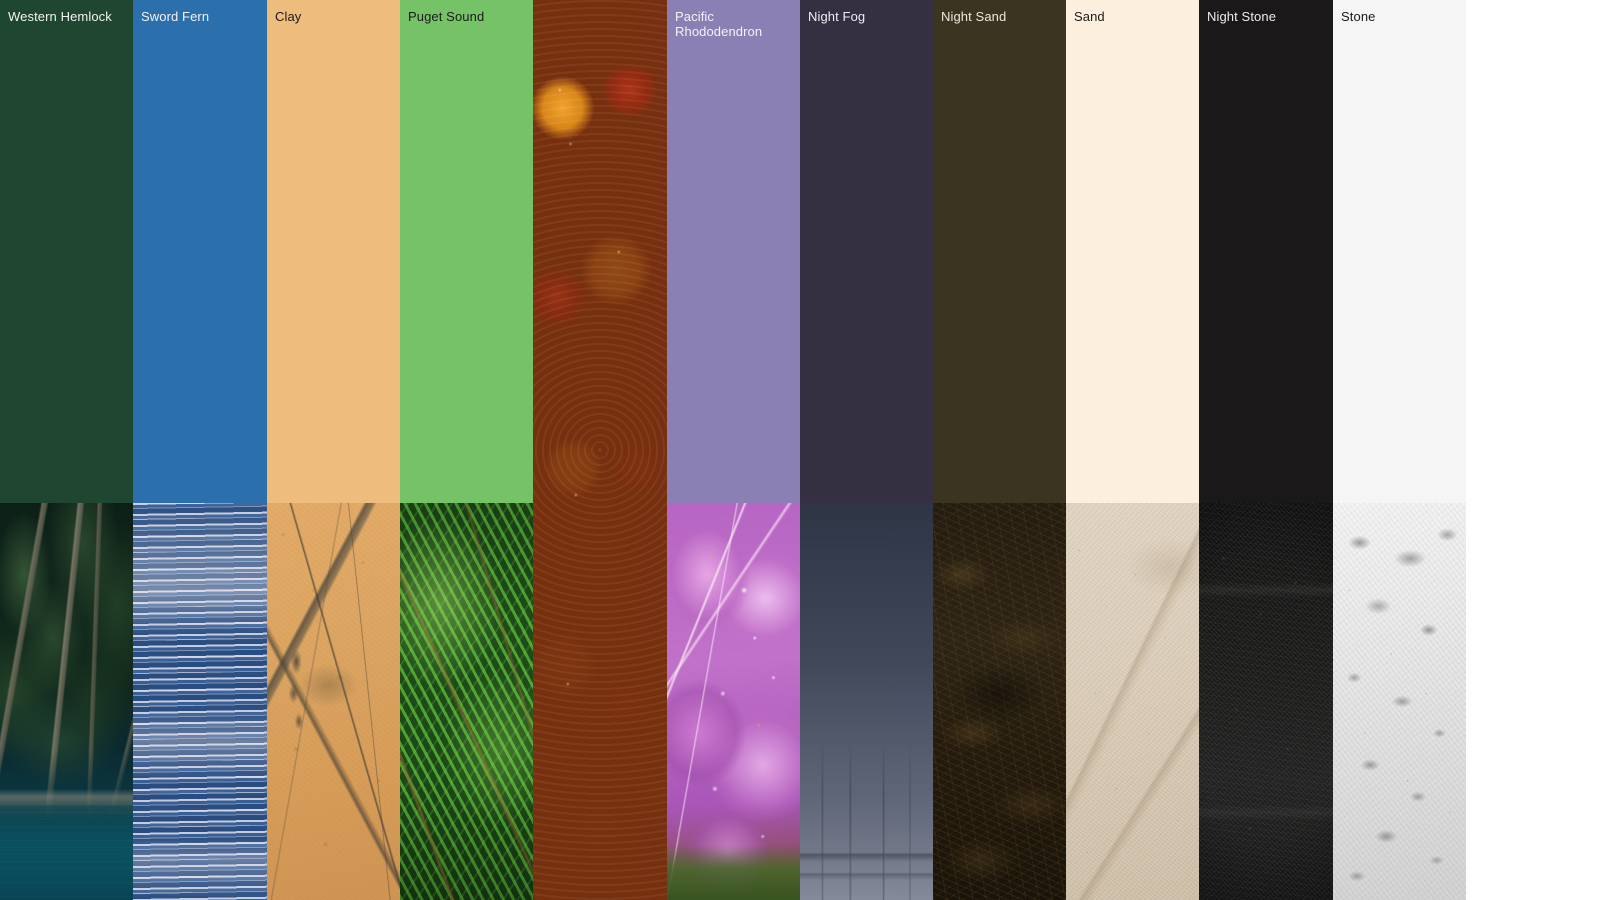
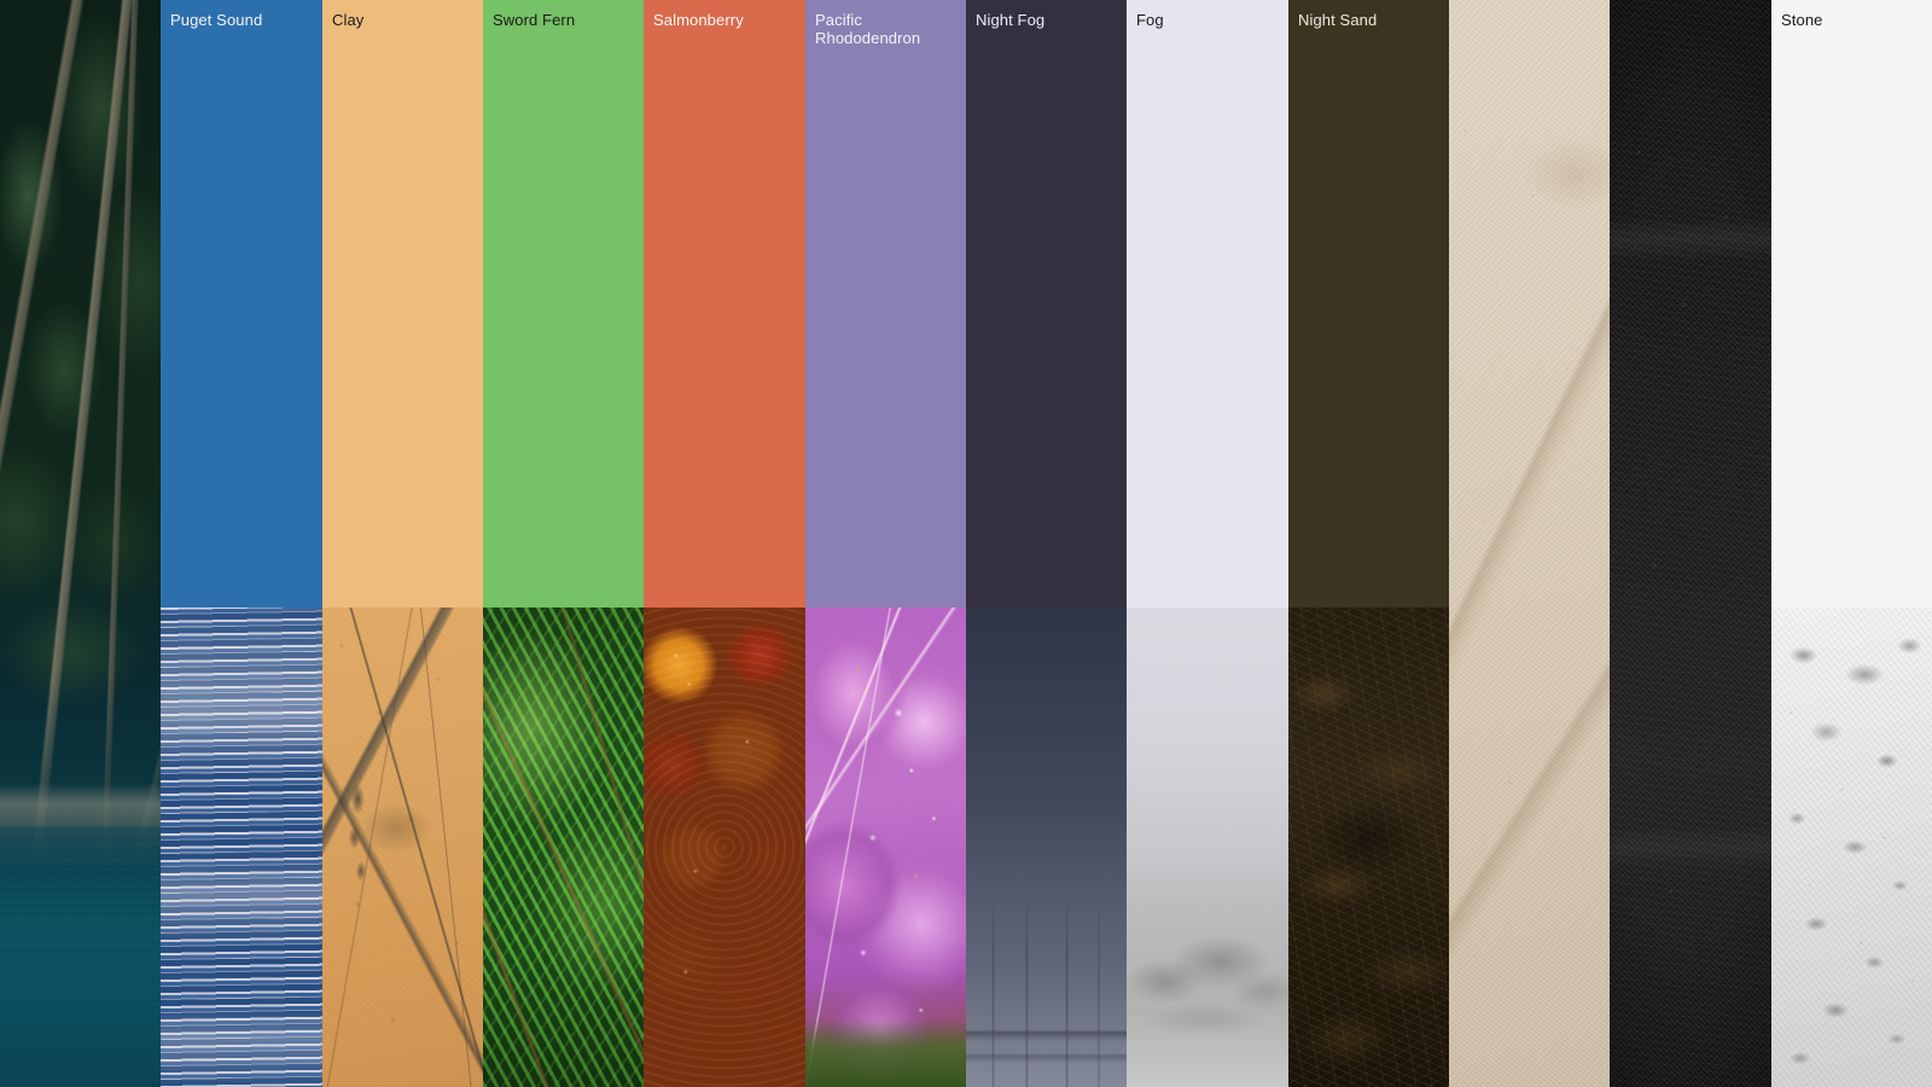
- Western Hemlock
- Sword Fern
+ Puget Sound
  Clay
- Puget Sound
+ Sword Fern
+ Salmonberry
  Pacific
  Rhododendron
  Night Fog
+ Fog
  Night Sand
- Sand
- Night Stone
  Stone
